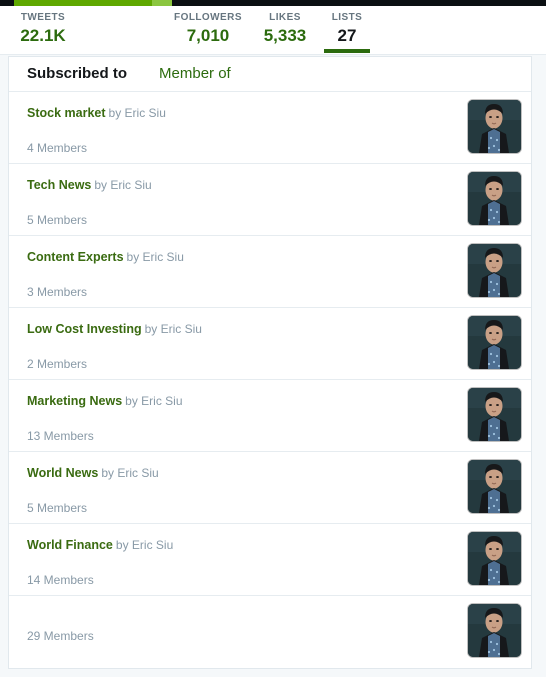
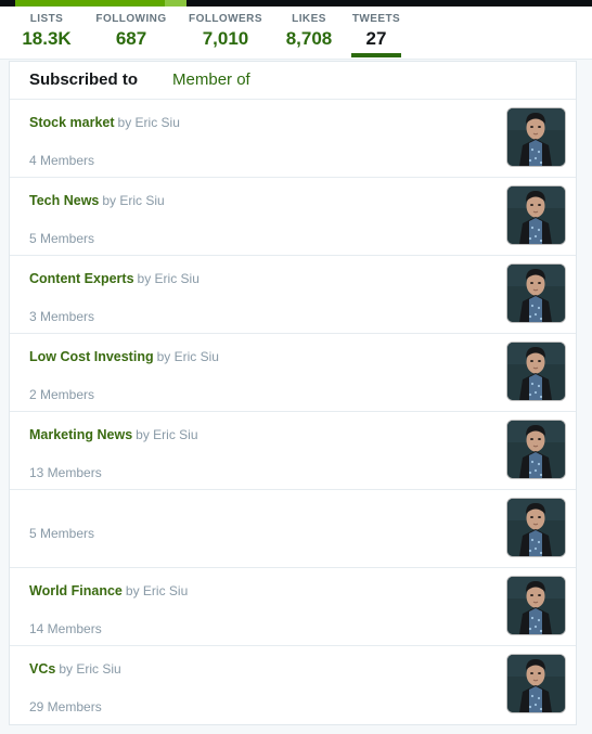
- TWEETS
+ LISTS
- 22.1K
+ 18.3K
+ FOLLOWING
+ 687
  FOLLOWERS
  7,010
  LIKES
- 5,333
+ 8,708
- LISTS
+ TWEETS
  27
  Subscribed to
  Member of
  Stock market by Eric Siu
  4 Members
  Tech News by Eric Siu
  5 Members
  Content Experts by Eric Siu
  3 Members
  Low Cost Investing by Eric Siu
  2 Members
  Marketing News by Eric Siu
  13 Members
- World News by Eric Siu
  5 Members
  World Finance by Eric Siu
  14 Members
+ VCs by Eric Siu
  29 Members
